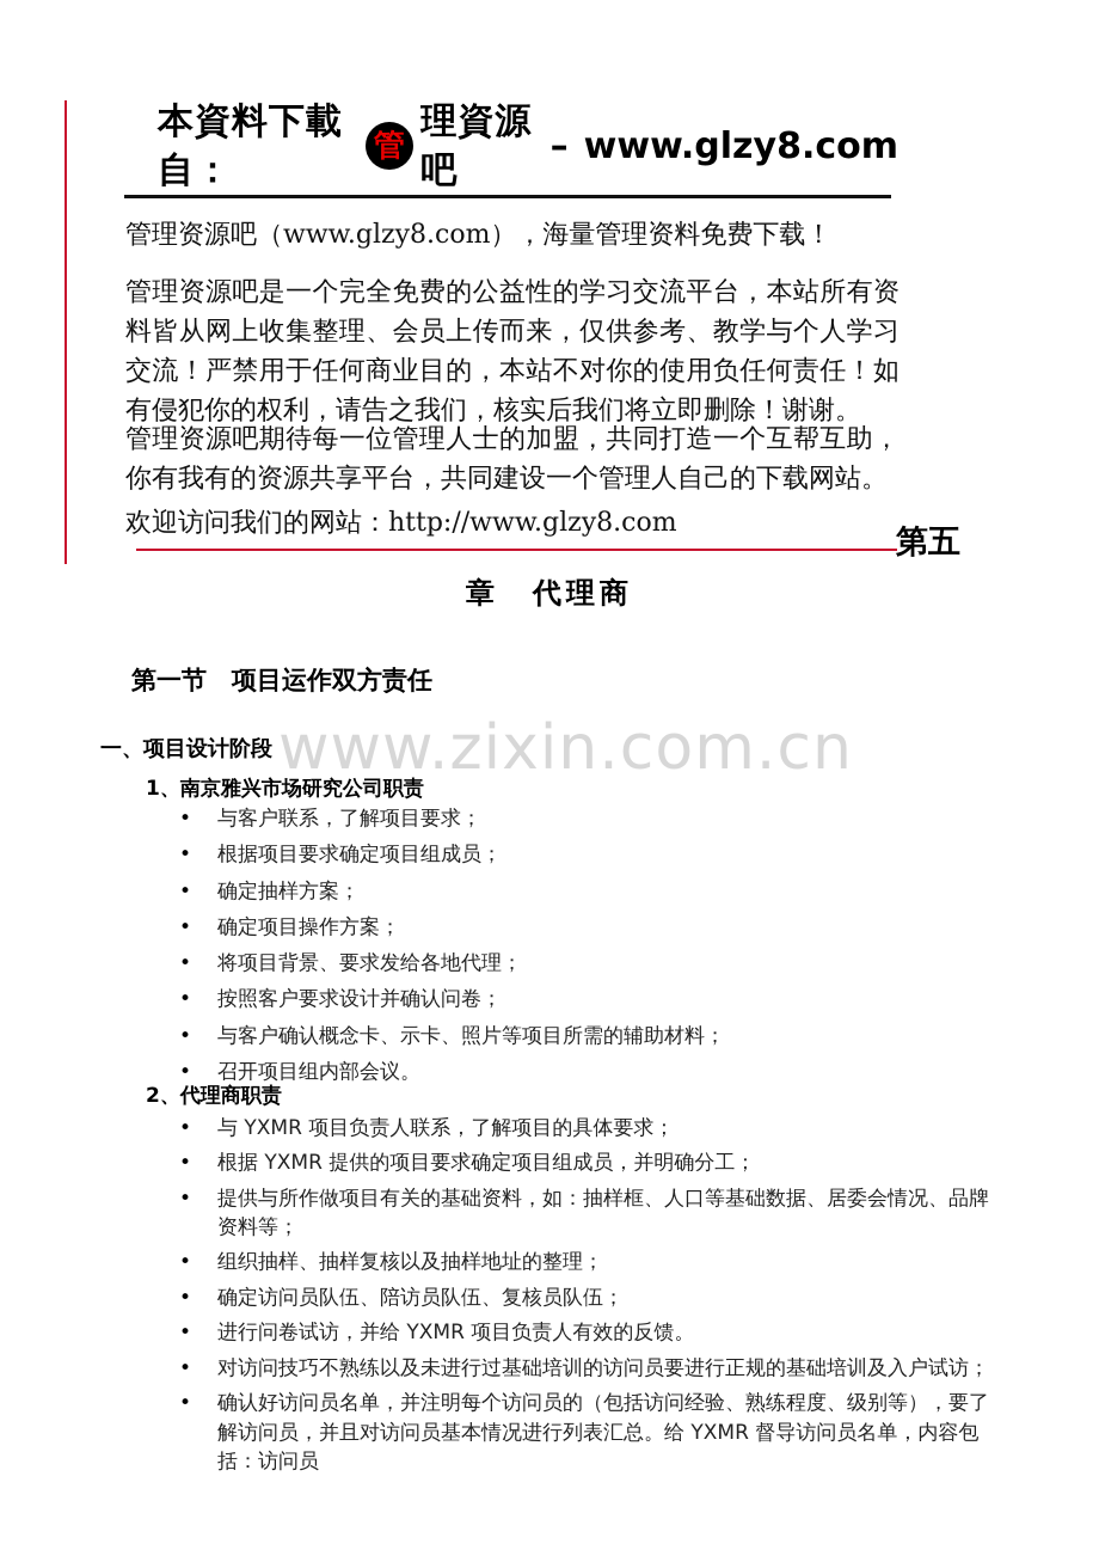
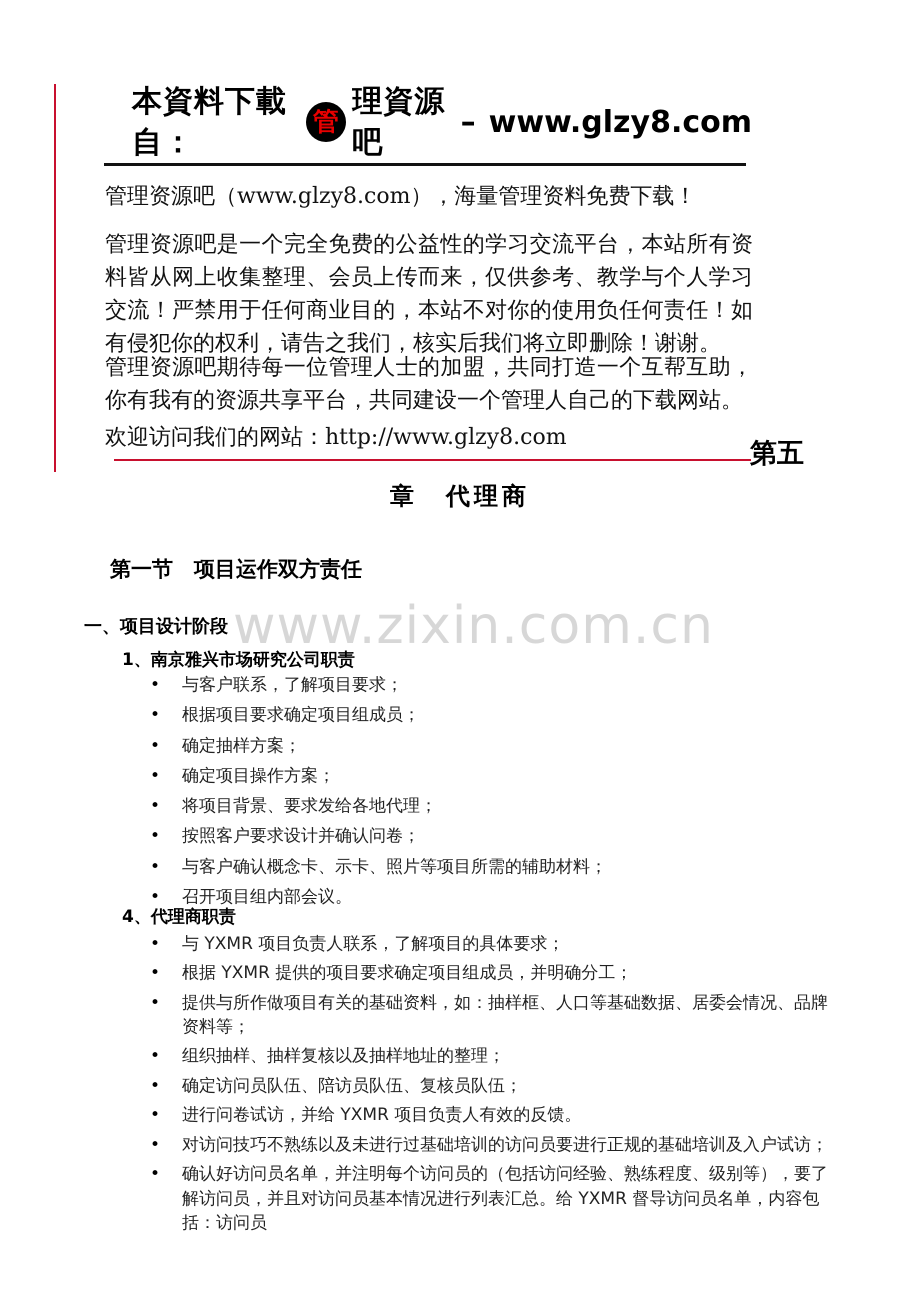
  本資料下載自：
  管
  理資源吧
  –
  www.glzy8.com
  管理资源吧（www.glzy8.com），海量管理资料免费下载！
  管理资源吧是一个完全免费的公益性的学习交流平台，本站所有资料皆从网上收集整理、会员上传而来，仅供参考、教学与个人学习交流！严禁用于任何商业目的，本站不对你的使用负任何责任！如有侵犯你的权利，请告之我们，核实后我们将立即删除！谢谢。
  管理资源吧期待每一位管理人士的加盟，共同打造一个互帮互助，你有我有的资源共享平台，共同建设一个管理人自己的下载网站。
  欢迎访问我们的网站：http://www.glzy8.com
  第五
  章 代理商
  第一节 项目运作双方责任
  www.zixin.com.cn
  一、项目设计阶段
  1、南京雅兴市场研究公司职责
  •
  与客户联系，了解项目要求；
  •
  根据项目要求确定项目组成员；
  •
  确定抽样方案；
  •
  确定项目操作方案；
  •
  将项目背景、要求发给各地代理；
  •
  按照客户要求设计并确认问卷；
  •
  与客户确认概念卡、示卡、照片等项目所需的辅助材料；
  •
  召开项目组内部会议。
- 2、代理商职责
+ 4、代理商职责
  •
  与 YXMR 项目负责人联系，了解项目的具体要求；
  •
  根据 YXMR 提供的项目要求确定项目组成员，并明确分工；
  •
  提供与所作做项目有关的基础资料，如：抽样框、人口等基础数据、居委会情况、品牌资料等；
  •
  组织抽样、抽样复核以及抽样地址的整理；
  •
  确定访问员队伍、陪访员队伍、复核员队伍；
  •
  进行问卷试访，并给 YXMR 项目负责人有效的反馈。
  •
  对访问技巧不熟练以及未进行过基础培训的访问员要进行正规的基础培训及入户试访；
  •
  确认好访问员名单，并注明每个访问员的（包括访问经验、熟练程度、级别等），要了解访问员，并且对访问员基本情况进行列表汇总。给 YXMR 督导访问员名单，内容包括：访问员
